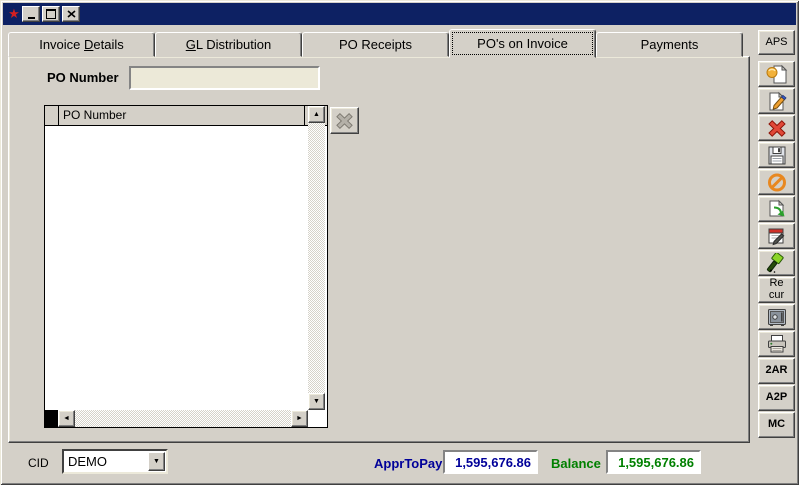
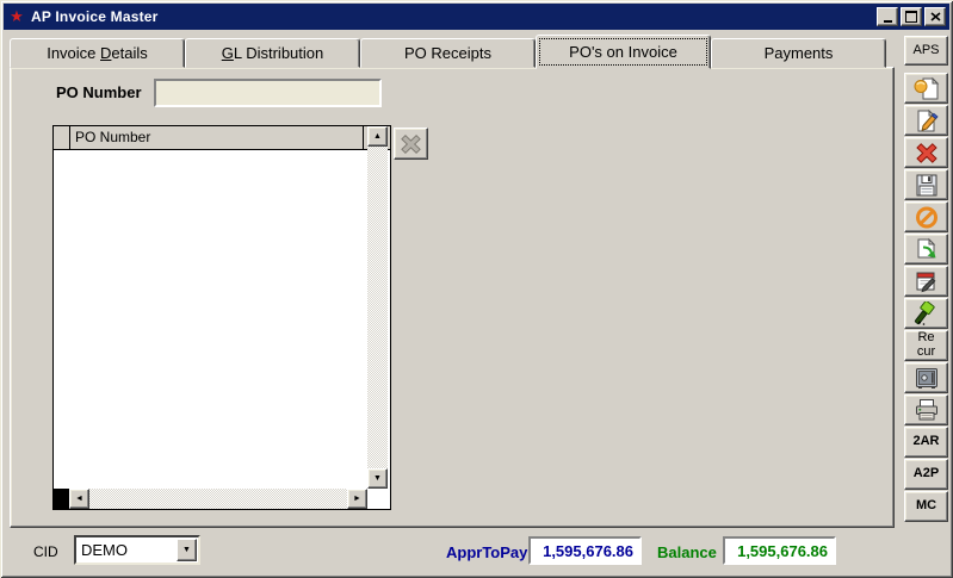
  ★
+ AP Invoice Master
  Invoice Details
  GL Distribution
  PO Receipts
  PO's on Invoice
  Payments
  PO Number
  PO Number
  APS
  Re cur
  2AR
  A2P
  MC
  CID
  DEMO
  ApprToPay
  1,595,676.86
  Balance
  1,595,676.86
